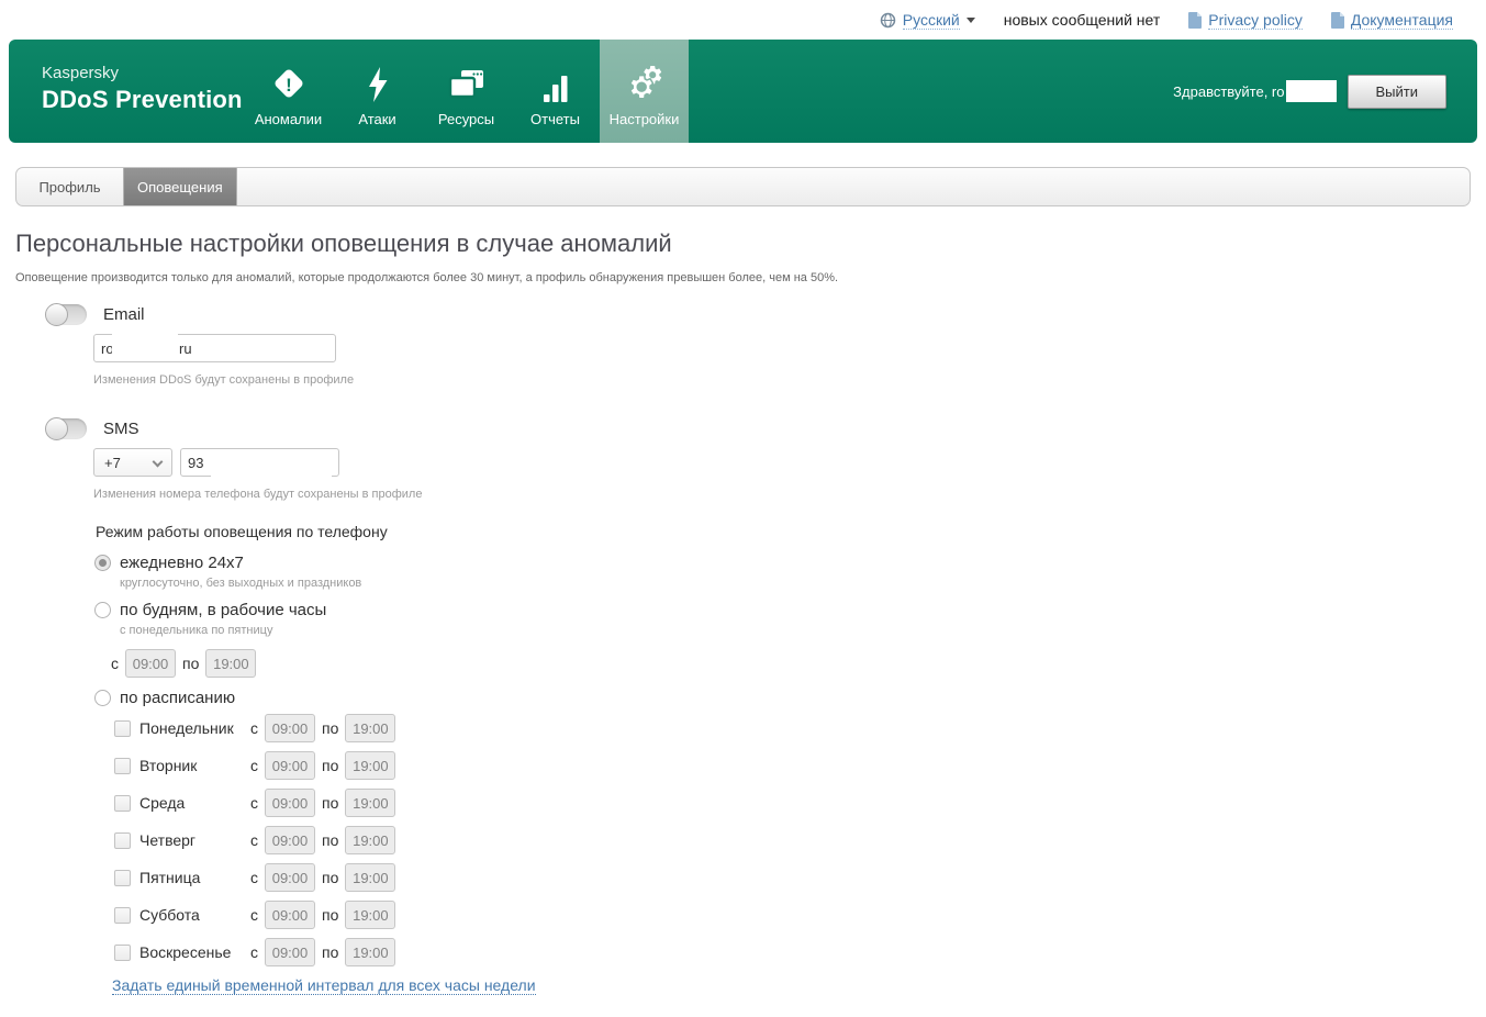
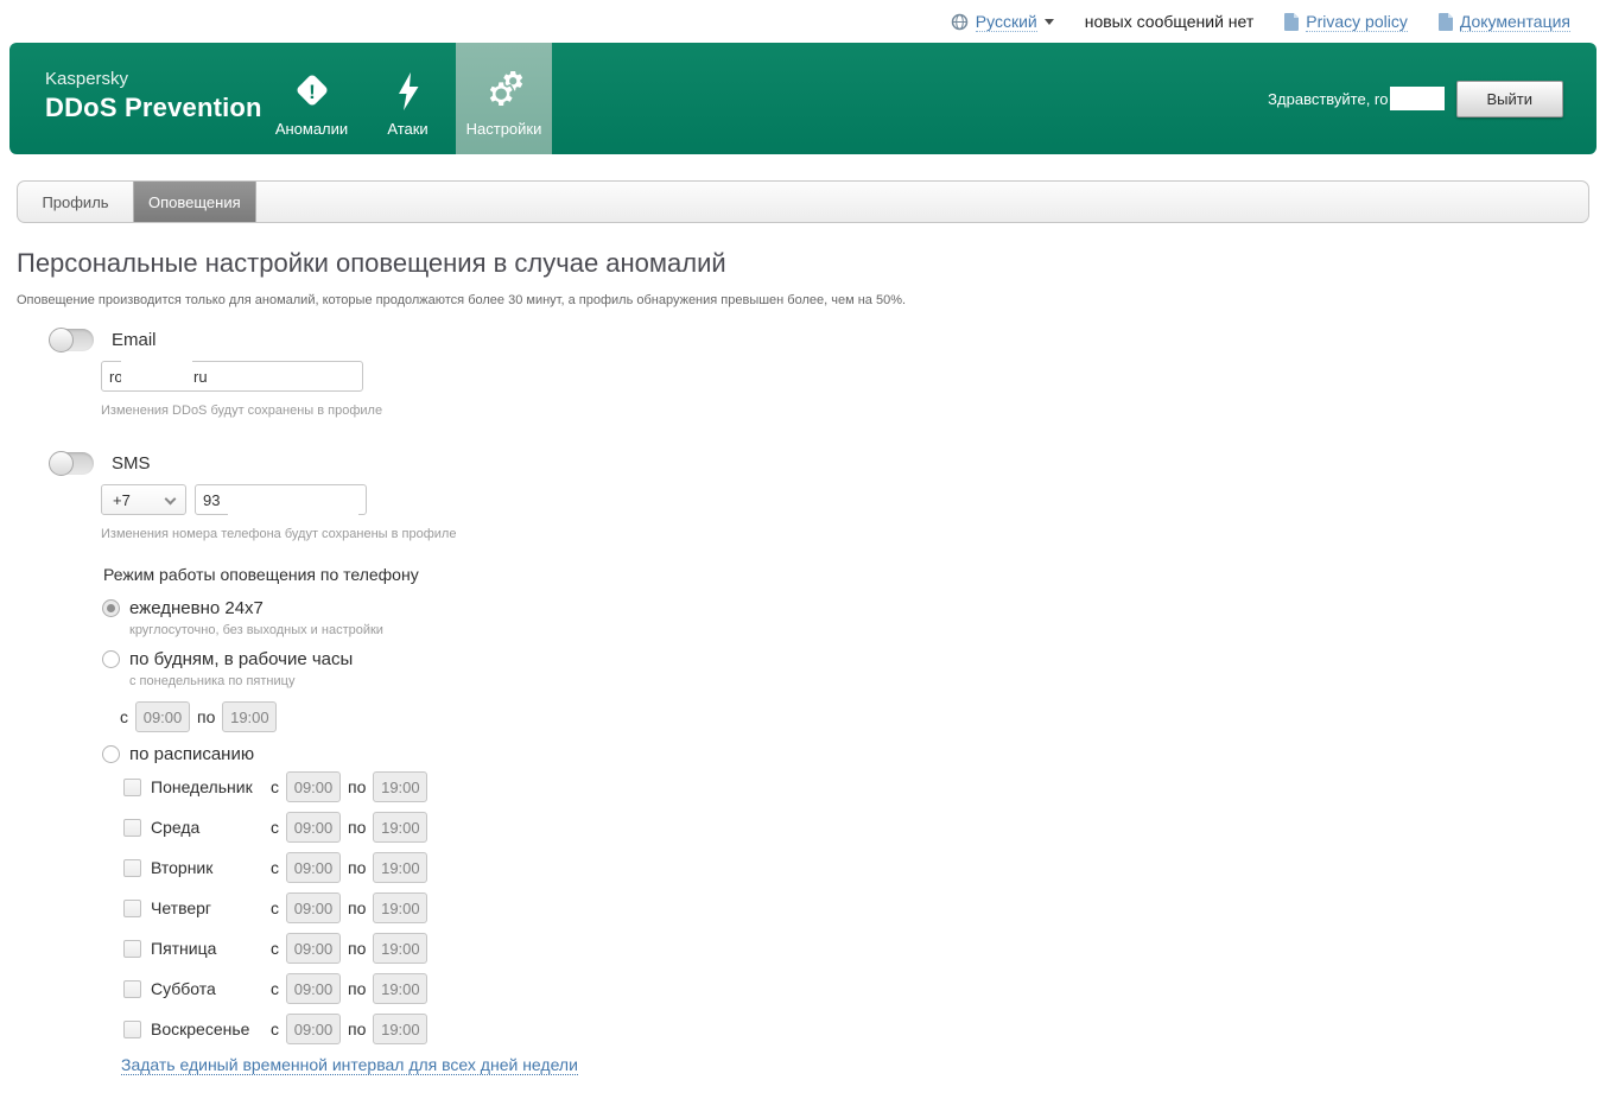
  Русский
  новых сообщений нет
  Privacy policy
  Документация
  Kaspersky
  DDoS Prevention
  !
  Аномалии
  Атаки
- Ресурсы
- Отчеты
  Настройки
  Здравствуйте, ro
  Выйти
  Профиль
  Оповещения
  Персональные настройки оповещения в случае аномалий
  Оповещение производится только для аномалий, которые продолжаются более 30 минут, а профиль обнаружения превышен более, чем на 50%.
  Email
  ro
  ru
  Изменения DDoS будут сохранены в профиле
  SMS
  +7
  93
  Изменения номера телефона будут сохранены в профиле
  Режим работы оповещения по телефону
  ежедневно 24x7
- круглосуточно, без выходных и праздников
+ круглосуточно, без выходных и настройки
  по будням, в рабочие часы
  с понедельника по пятницу
  с
  09:00
  по
  19:00
  по расписанию
  Понедельник
  с
  09:00
  по
  19:00
- Вторник
+ Среда
  с
  09:00
  по
  19:00
- Среда
+ Вторник
  с
  09:00
  по
  19:00
  Четверг
  с
  09:00
  по
  19:00
  Пятница
  с
  09:00
  по
  19:00
  Суббота
  с
  09:00
  по
  19:00
  Воскресенье
  с
  09:00
  по
  19:00
- Задать единый временной интервал для всех часы недели
+ Задать единый временной интервал для всех дней недели
